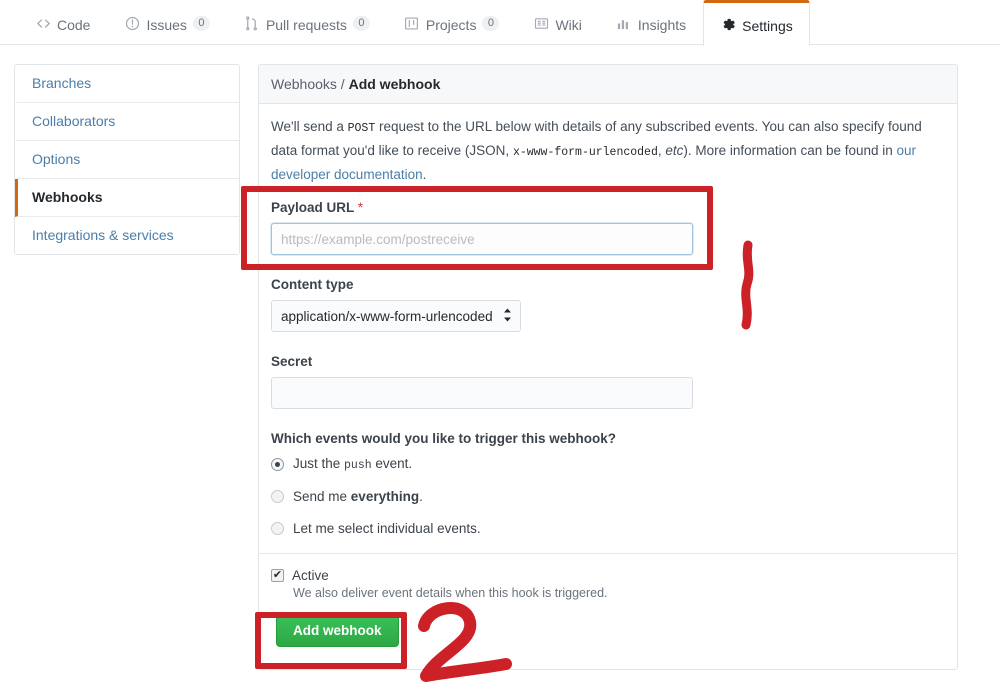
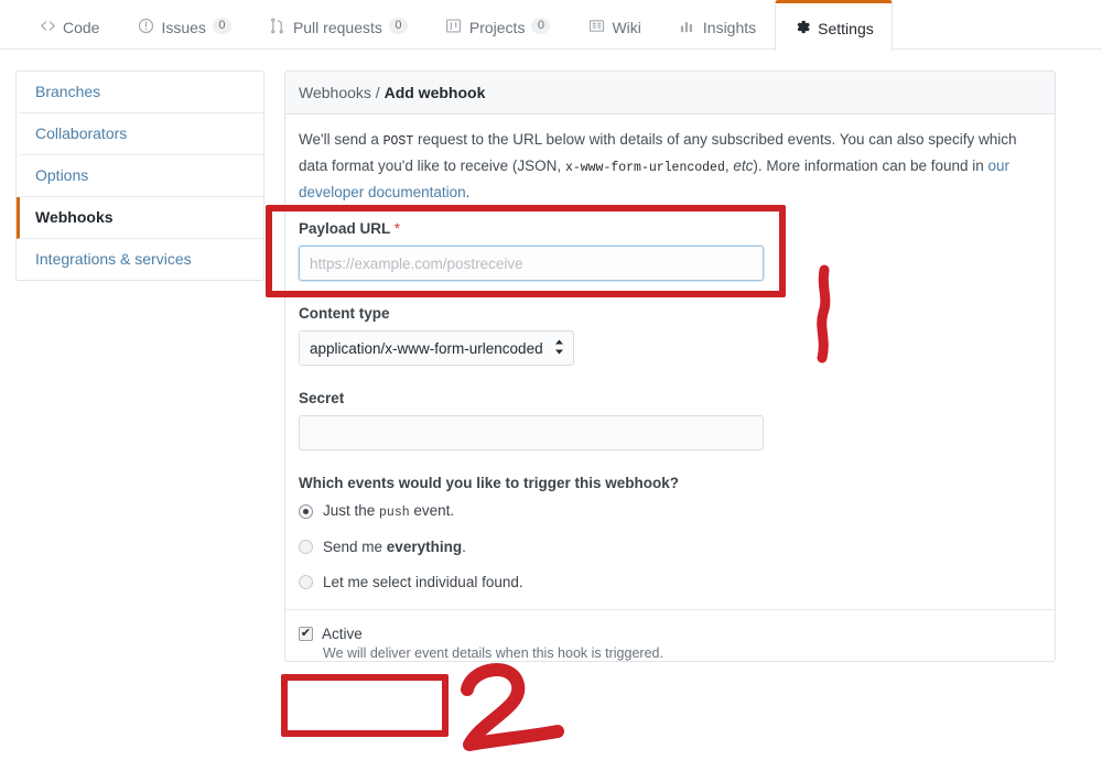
  Code
  Issues
  0
  Pull requests
  0
  Projects
  0
  Wiki
  Insights
  Settings
  Branches
  Collaborators
  Options
  Webhooks
  Integrations & services
  Webhooks / Add webhook
- We'll send a POST request to the URL below with details of any subscribed events. You can also specify found data format you'd like to receive (JSON, x-www-form-urlencoded, etc). More information can be found in our developer documentation.
+ We'll send a POST request to the URL below with details of any subscribed events. You can also specify which data format you'd like to receive (JSON, x-www-form-urlencoded, etc). More information can be found in our developer documentation.
  Payload URL *
  https://example.com/postreceive
  Content type
  application/x-www-form-urlencoded
  Secret
  Which events would you like to trigger this webhook?
  Just the push event.
  Send me everything.
- Let me select individual events.
+ Let me select individual found.
  ✔
  Active
- We also deliver event details when this hook is triggered.
+ We will deliver event details when this hook is triggered.
- Add webhook
